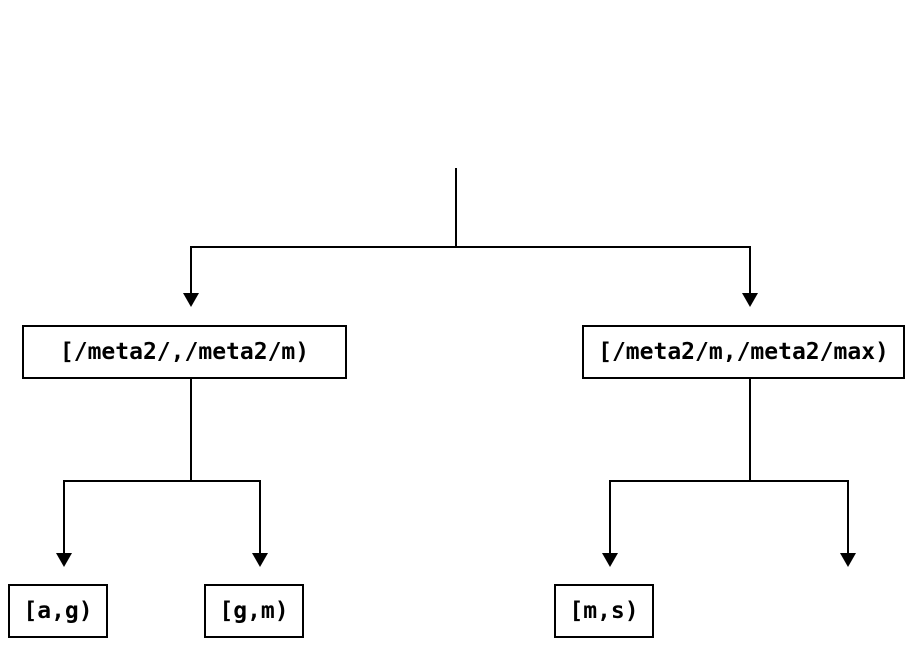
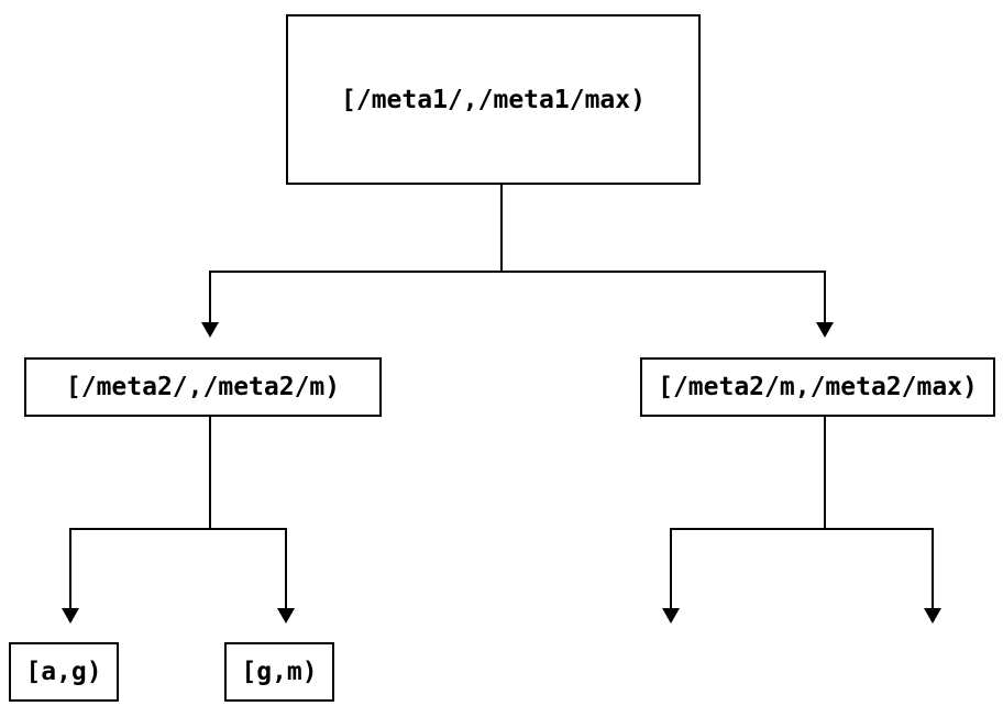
+ [/meta1/,/meta1/max)
  [/meta2/,/meta2/m)
  [/meta2/m,/meta2/max)
  [a,g)
  [g,m)
- [m,s)
